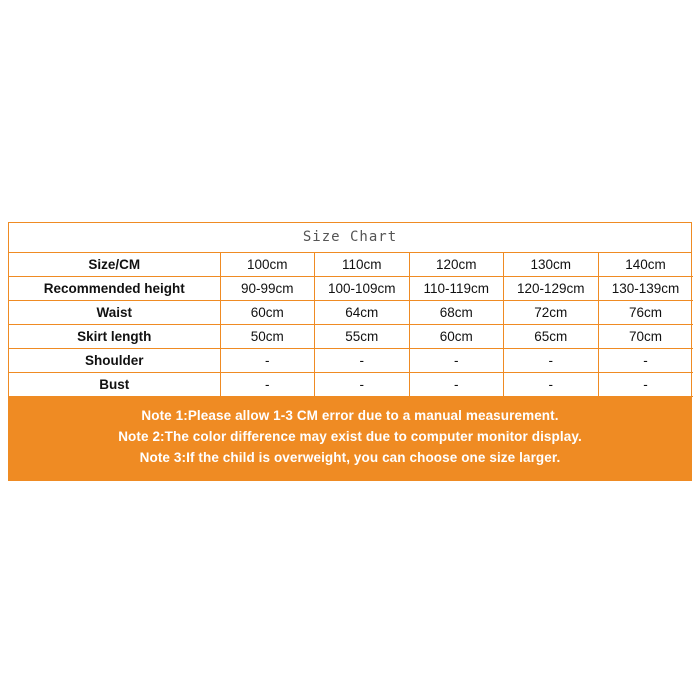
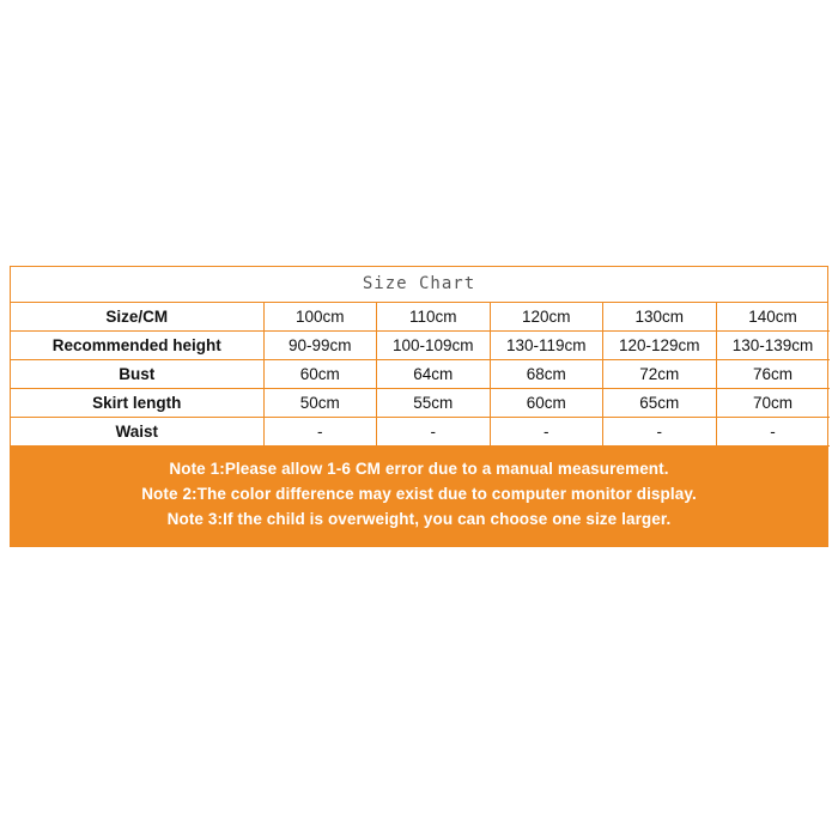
  Size Chart
  Size/CM	100cm	110cm	120cm	130cm	140cm
- Recommended height	90-99cm	100-109cm	110-119cm	120-129cm	130-139cm
+ Recommended height	90-99cm	100-109cm	130-119cm	120-129cm	130-139cm
- Waist	60cm	64cm	68cm	72cm	76cm
+ Bust	60cm	64cm	68cm	72cm	76cm
  Skirt length	50cm	55cm	60cm	65cm	70cm
- Shoulder	-	-	-	-	-
- Bust	-	-	-	-	-
+ Waist	-	-	-	-	-
- Note 1:Please allow 1-3 CM error due to a manual measurement.
+ Note 1:Please allow 1-6 CM error due to a manual measurement.
  Note 2:The color difference may exist due to computer monitor display.
  Note 3:If the child is overweight, you can choose one size larger.
